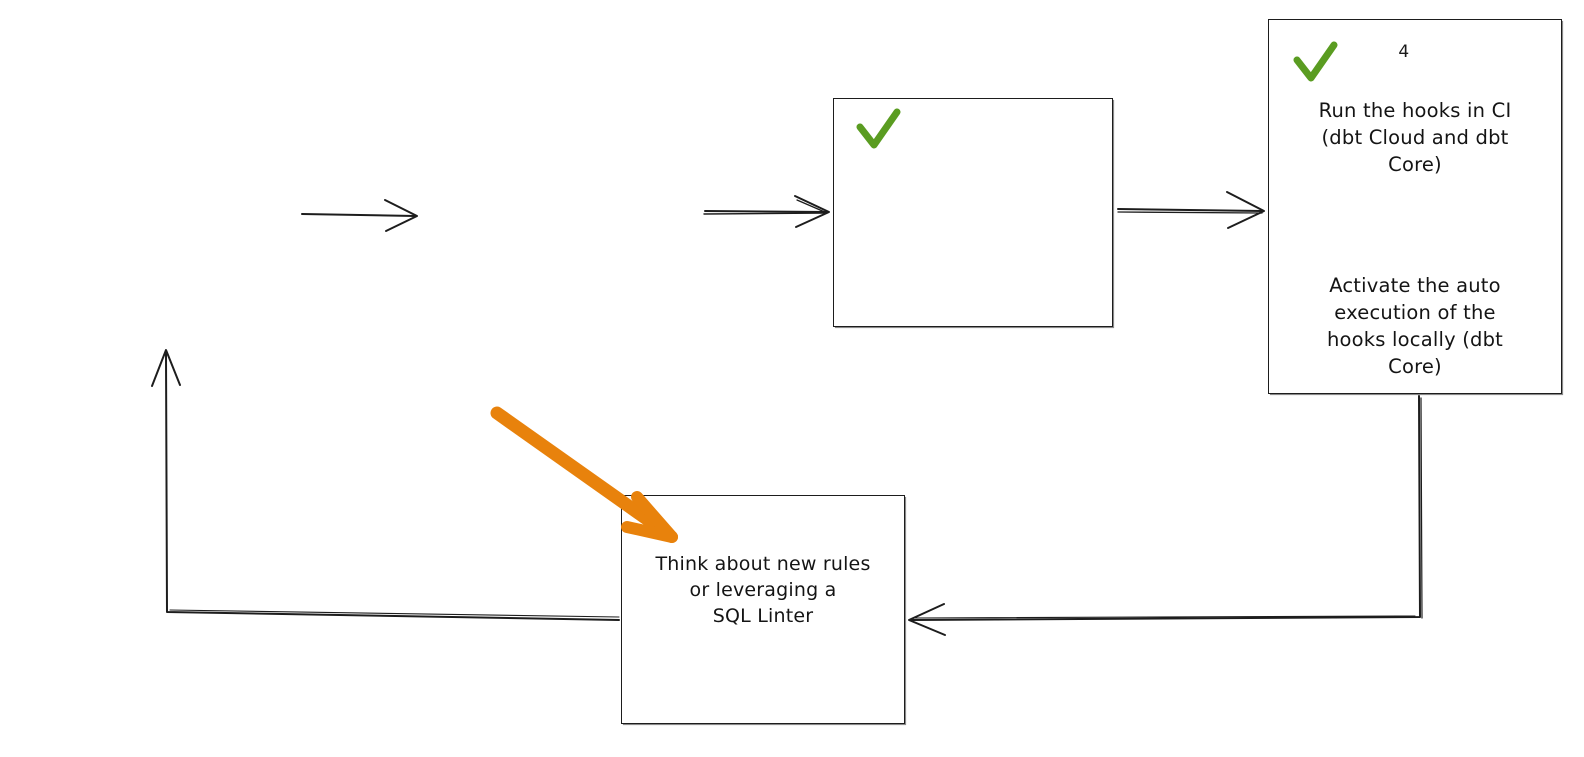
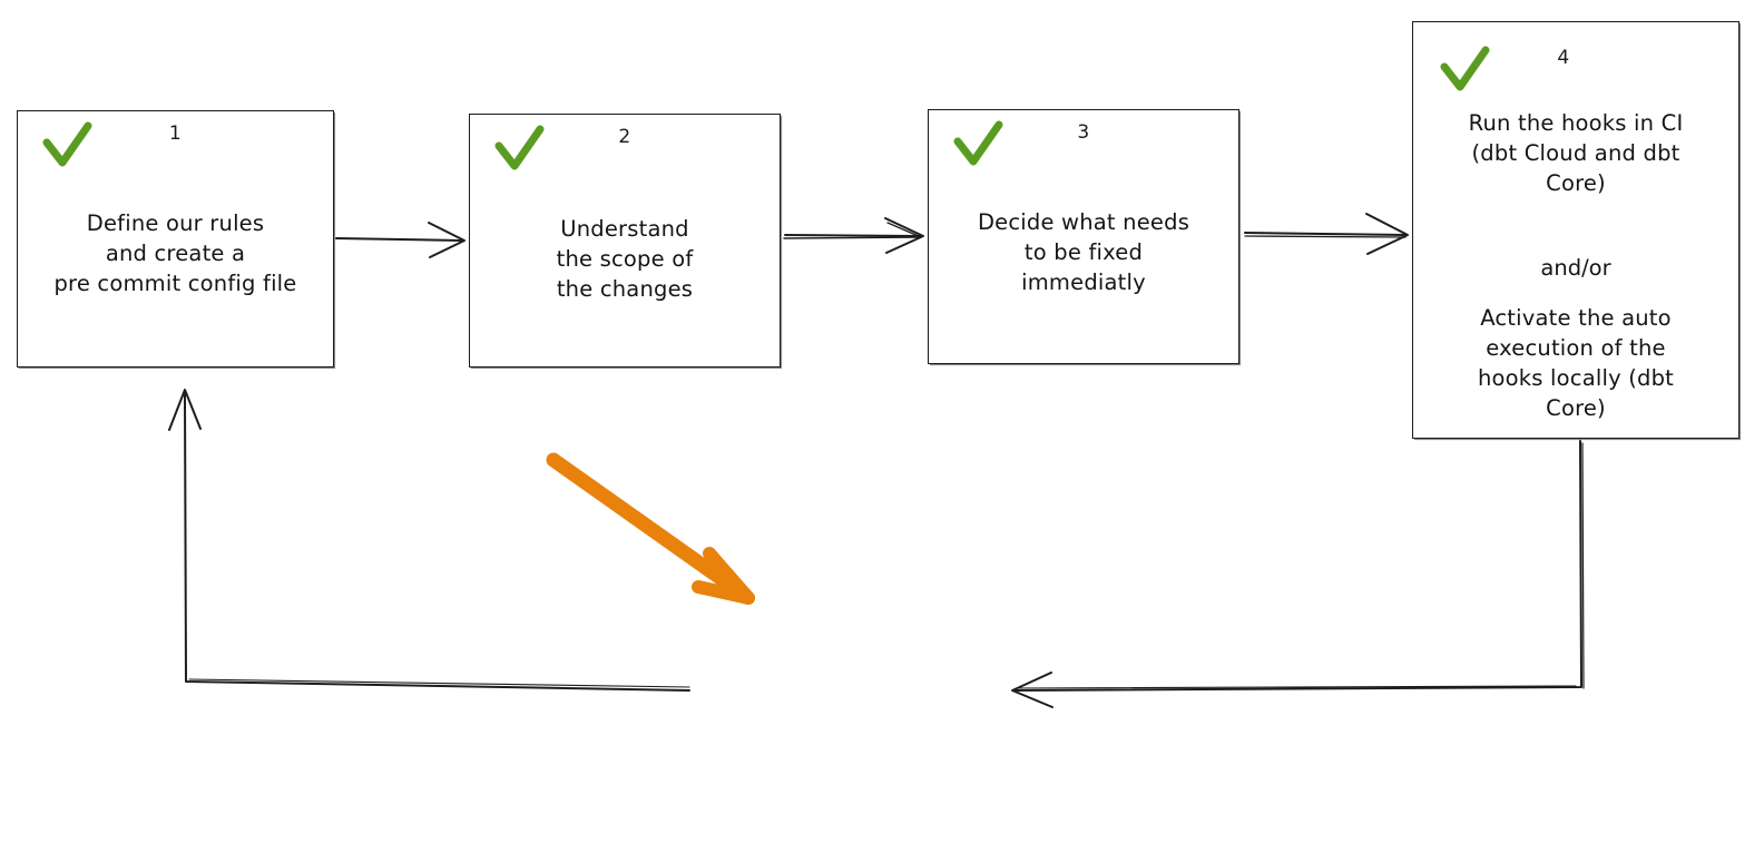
+ 1
+ Define our rules
+ and create a
+ pre commit config file
+ 2
+ Understand
+ the scope of
+ the changes
+ 3
+ Decide what needs
+ to be fixed
+ immediatly
  4
  Run the hooks in CI
  (dbt Cloud and dbt
  Core)
+ and/or
  Activate the auto
  execution of the
  hooks locally (dbt
  Core)
- Think about new rules
- or leveraging a
- SQL Linter
